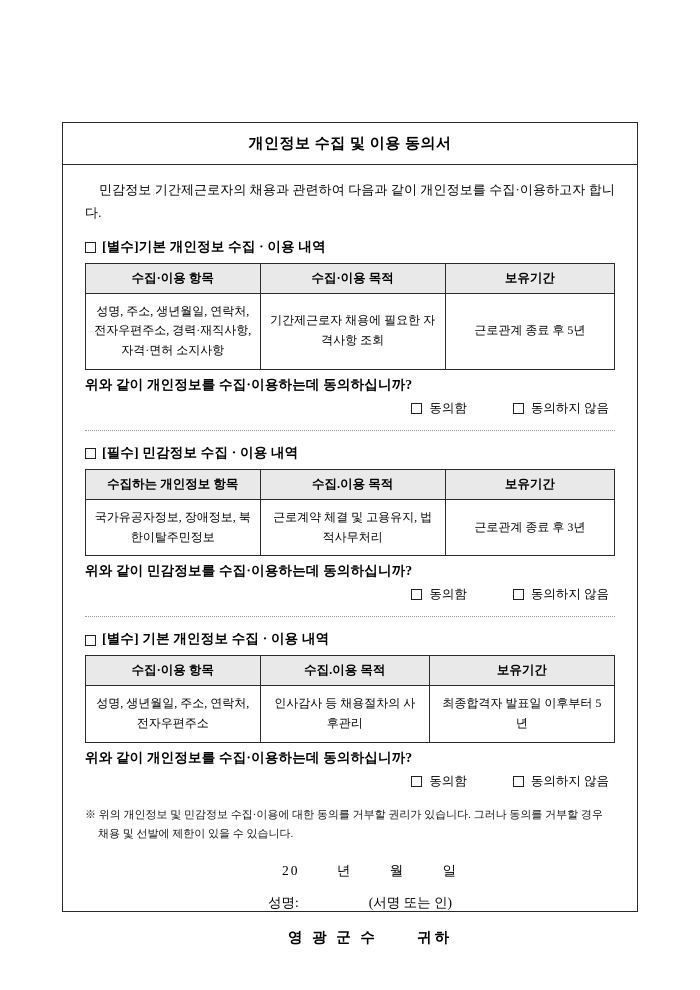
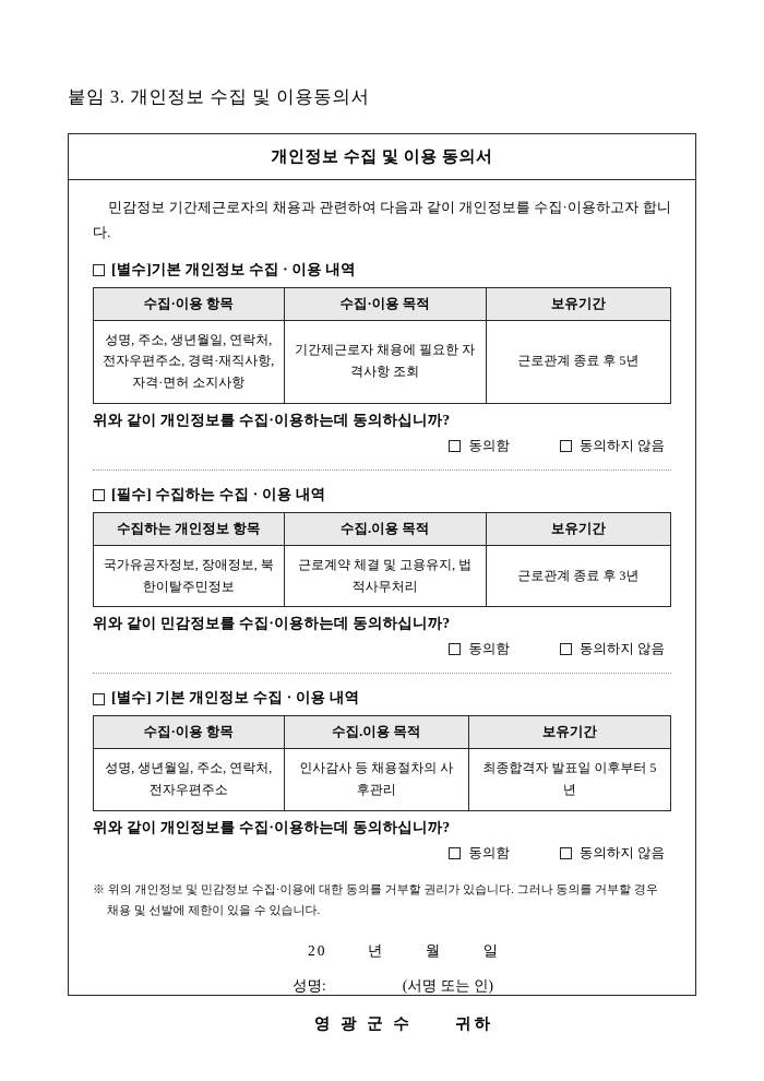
+ 붙임 3. 개인정보 수집 및 이용동의서
  개인정보 수집 및 이용 동의서
  민감정보 기간제근로자의 채용과 관련하여 다음과 같이 개인정보를 수집·이용하고자 합니다.
  [별수]기본 개인정보 수집 · 이용 내역
  수집·이용 항목	수집·이용 목적	보유기간
  성명, 주소, 생년월일, 연락처, 전자우편주소, 경력·재직사항, 자격·면허 소지사항	기간제근로자 채용에 필요한 자격사항 조회	근로관계 종료 후 5년
  위와 같이 개인정보를 수집·이용하는데 동의하십니까?
  동의함
  동의하지 않음
- [필수] 민감정보 수집 · 이용 내역
+ [필수] 수집하는 수집 · 이용 내역
  수집하는 개인정보 항목	수집.이용 목적	보유기간
  국가유공자정보, 장애정보, 북한이탈주민정보	근로계약 체결 및 고용유지, 법적사무처리	근로관계 종료 후 3년
  위와 같이 민감정보를 수집·이용하는데 동의하십니까?
  동의함
  동의하지 않음
  [별수] 기본 개인정보 수집 · 이용 내역
  수집·이용 항목	수집.이용 목적	보유기간
  성명, 생년월일, 주소, 연락처, 전자우편주소	인사감사 등 채용절차의 사후관리	최종합격자 발표일 이후부터 5년
  위와 같이 개인정보를 수집·이용하는데 동의하십니까?
  동의함
  동의하지 않음
  ※ 위의 개인정보 및 민감정보 수집·이용에 대한 동의를 거부할 권리가 있습니다. 그러나 동의를 거부할 경우
  채용 및 선발에 제한이 있을 수 있습니다.
  20 년 월 일
  성명:
  (서명 또는 인)
  영 광 군 수 귀하
